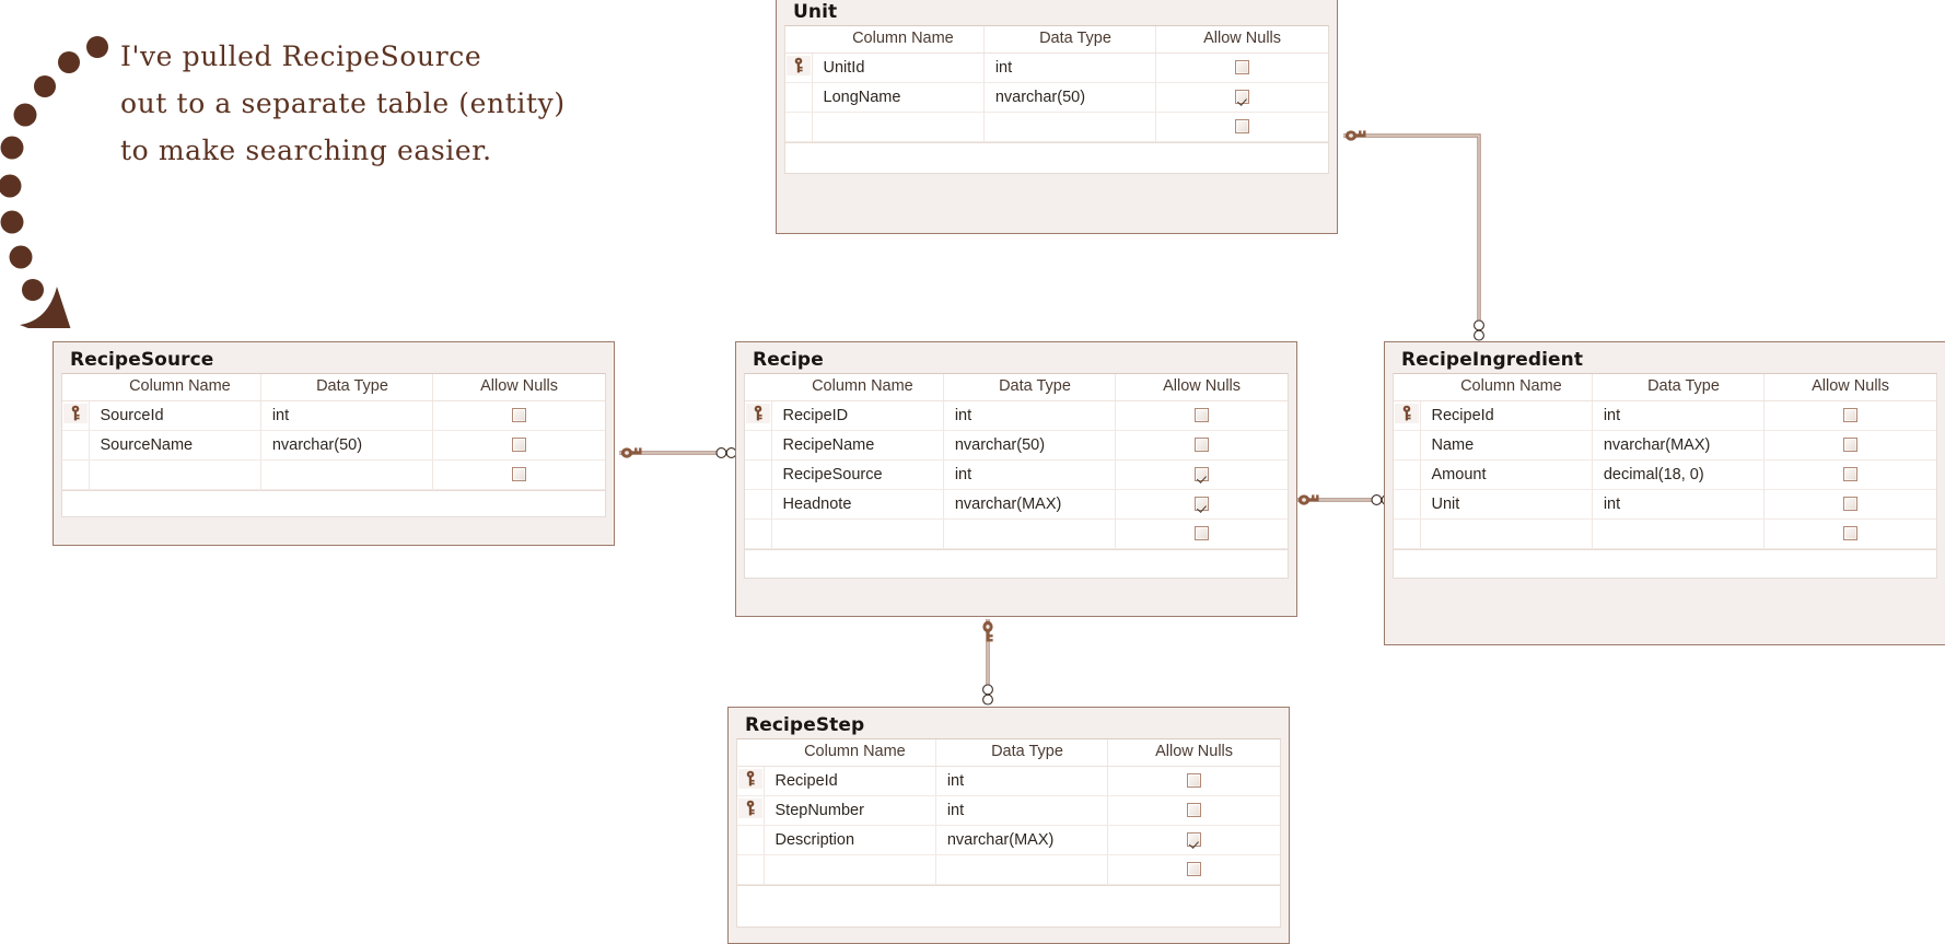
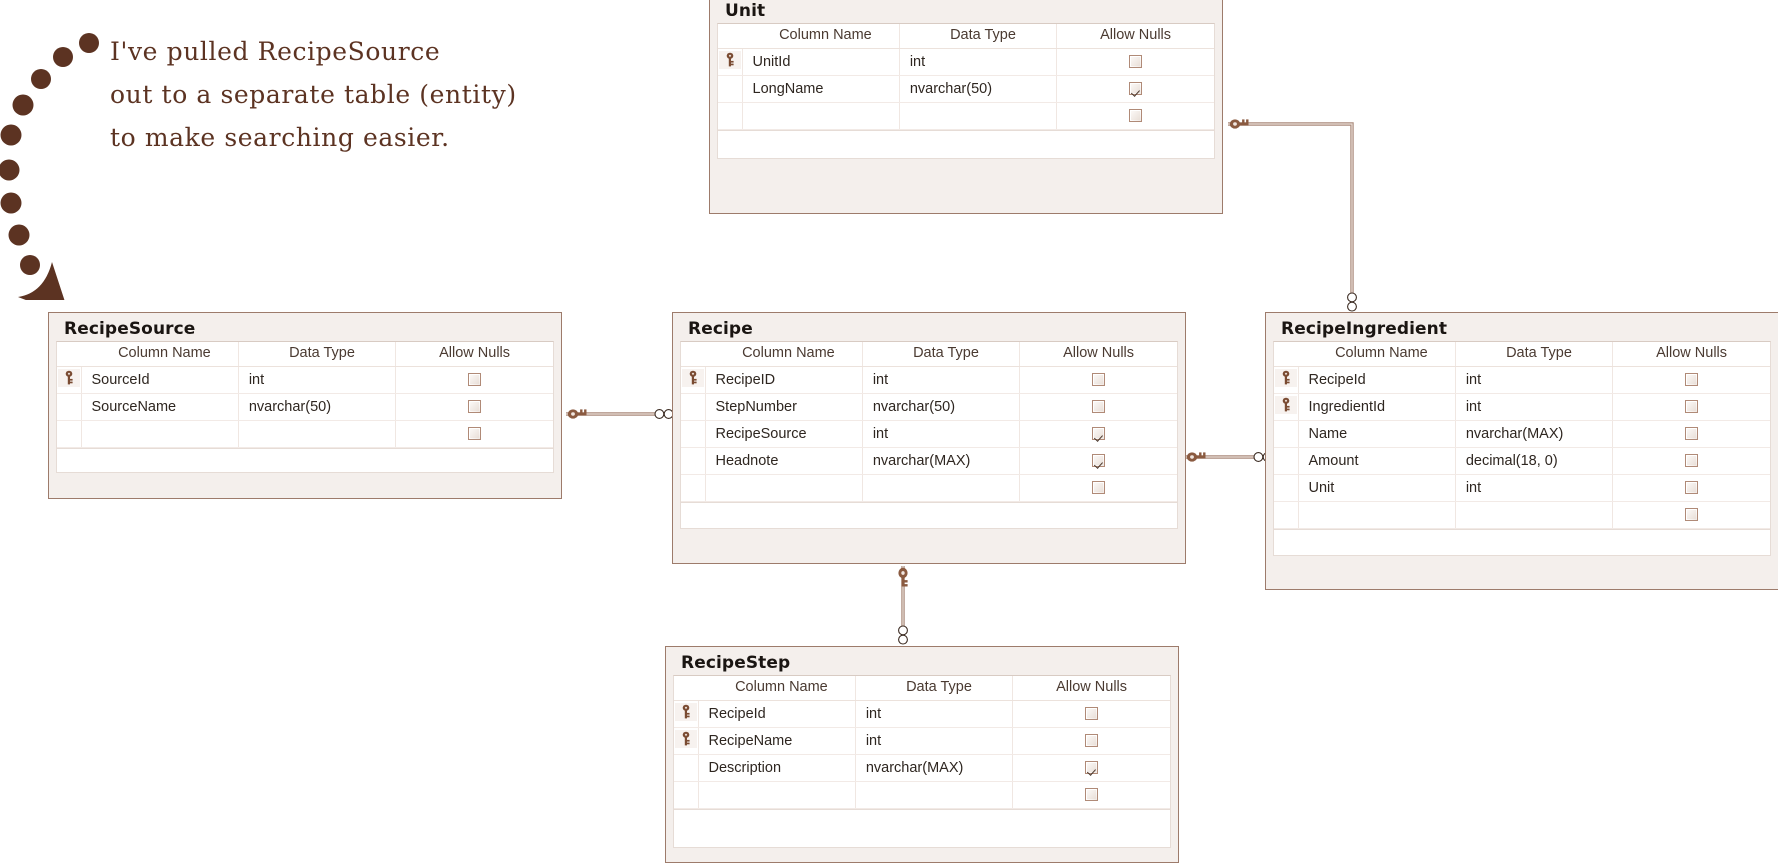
  I've pulled RecipeSource
  out to a separate table (entity)
  to make searching easier.
  Unit
  	Column Name	Data Type	Allow Nulls
  	UnitId	int
  	LongName	nvarchar(50)
  RecipeSource
  	Column Name	Data Type	Allow Nulls
  	SourceId	int
  	SourceName	nvarchar(50)
  Recipe
  	Column Name	Data Type	Allow Nulls
  	RecipeID	int
- 	RecipeName	nvarchar(50)
+ 	StepNumber	nvarchar(50)
  	RecipeSource	int
  	Headnote	nvarchar(MAX)
  RecipeIngredient
  	Column Name	Data Type	Allow Nulls
  	RecipeId	int
+ 	IngredientId	int
  	Name	nvarchar(MAX)
  	Amount	decimal(18, 0)
  	Unit	int
  RecipeStep
  	Column Name	Data Type	Allow Nulls
  	RecipeId	int
- 	StepNumber	int
+ 	RecipeName	int
  	Description	nvarchar(MAX)
